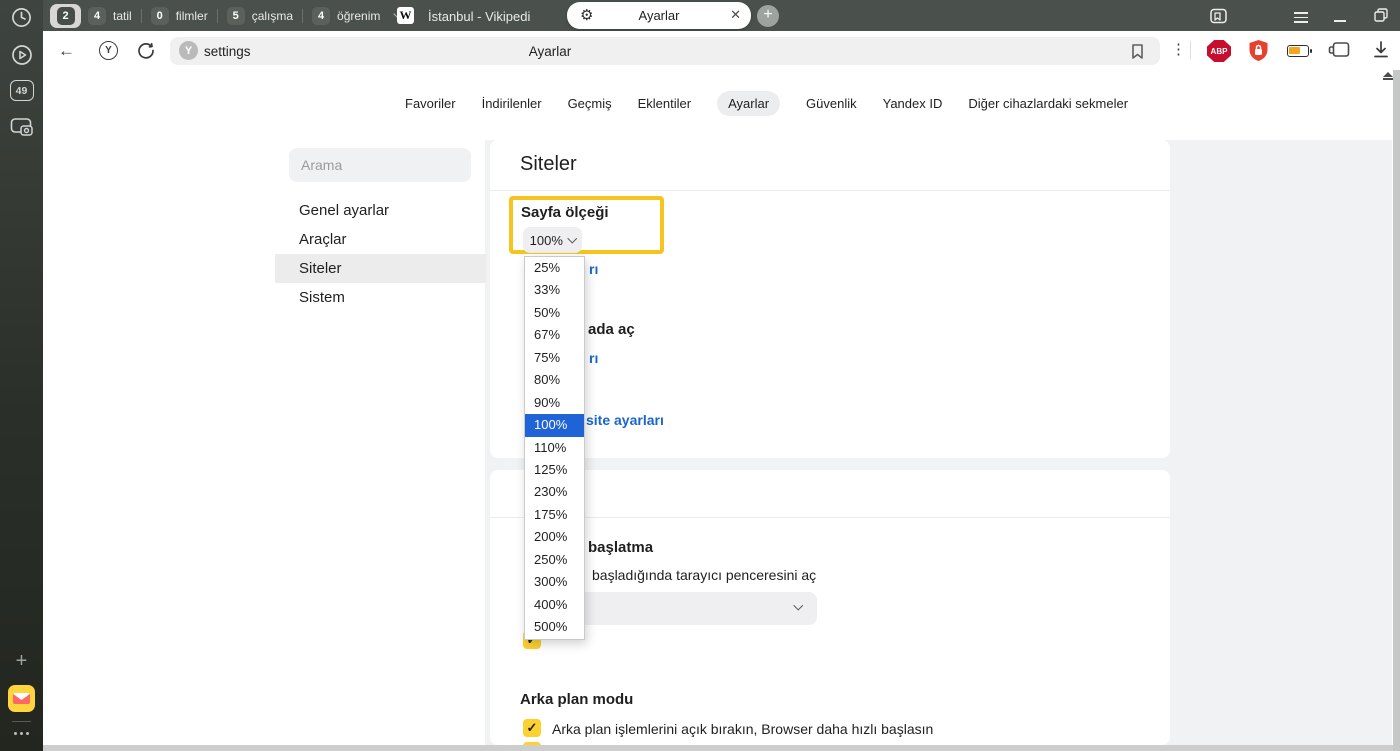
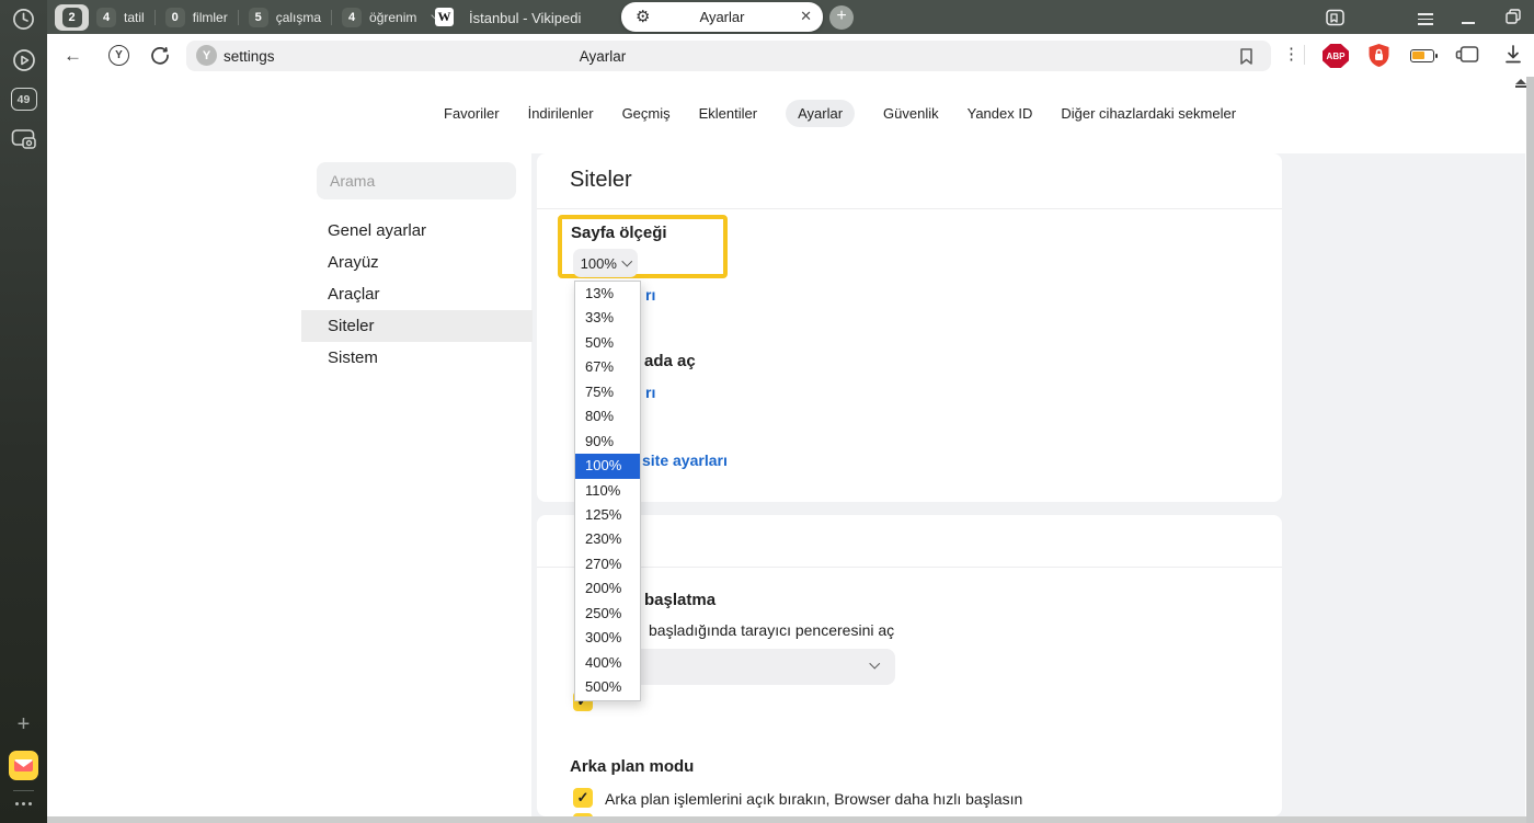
  49
  +
  2
  4
  tatil
  0
  filmler
  5
  çalışma
  4
  öğrenim
  W
  İstanbul - Vikipedi
  ⚙
  Ayarlar
  ✕
  +
  ←
  Y
  Y
  settings
  Ayarlar
  ⋮
  ABP
  Favoriler
  İndirilenler
  Geçmiş
  Eklentiler
  Ayarlar
  Güvenlik
  Yandex ID
  Diğer cihazlardaki sekmeler
  Arama
  Genel ayarlar
+ Arayüz
  Araçlar
  Siteler
  Sistem
  Siteler
  Sayfa ölçeği
  100%
  rı
  ada aç
  rı
  site ayarları
  başlatma
  başladığında tarayıcı penceresini aç
  Arka plan modu
  ✓
  Arka plan işlemlerini açık bırakın, Browser daha hızlı başlasın
- 25%
+ 13%
  33%
  50%
  67%
  75%
  80%
  90%
  100%
  110%
  125%
  230%
- 175%
+ 270%
  200%
  250%
  300%
  400%
  500%
